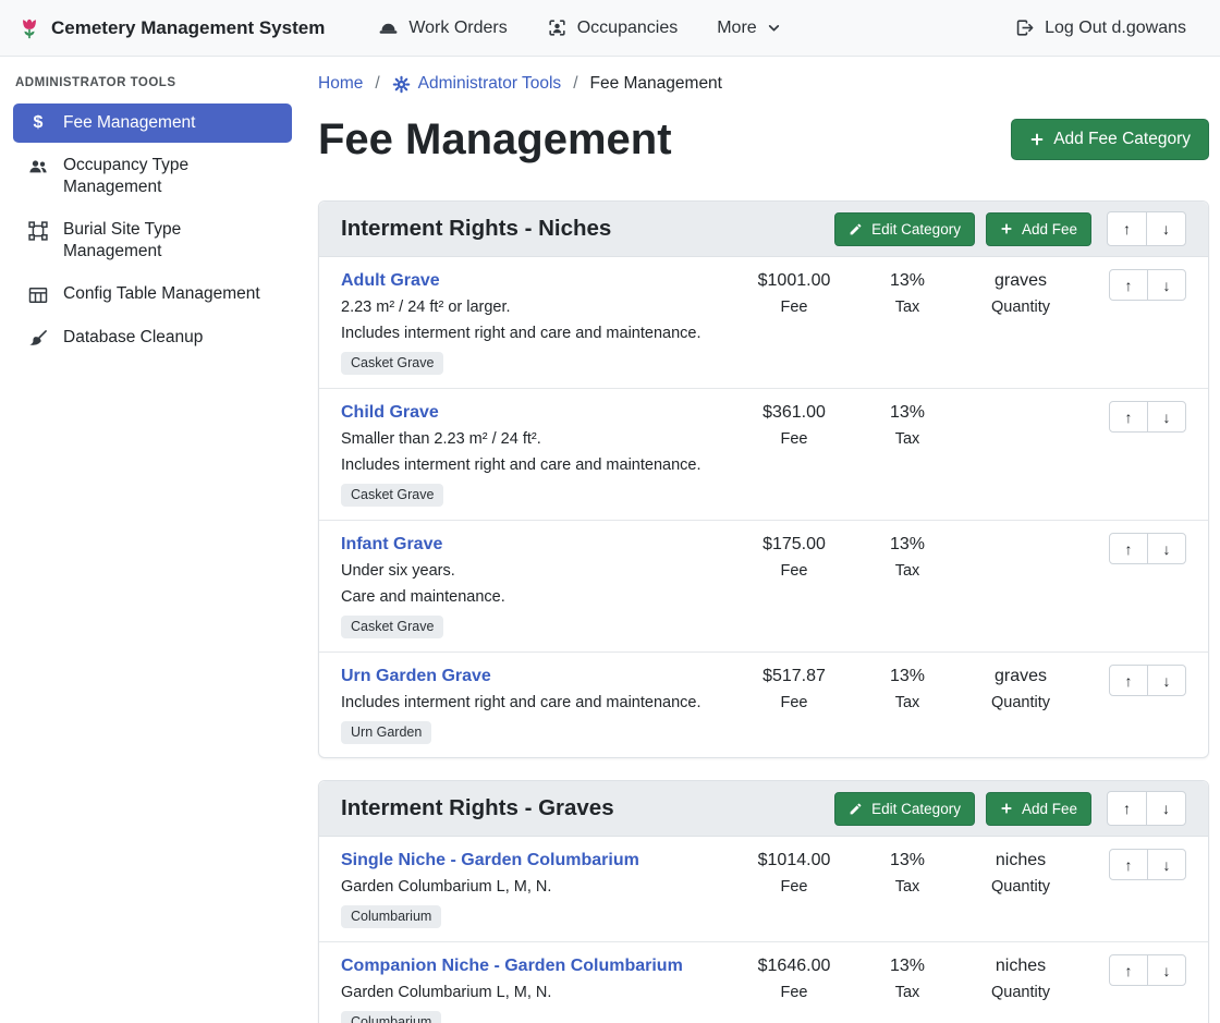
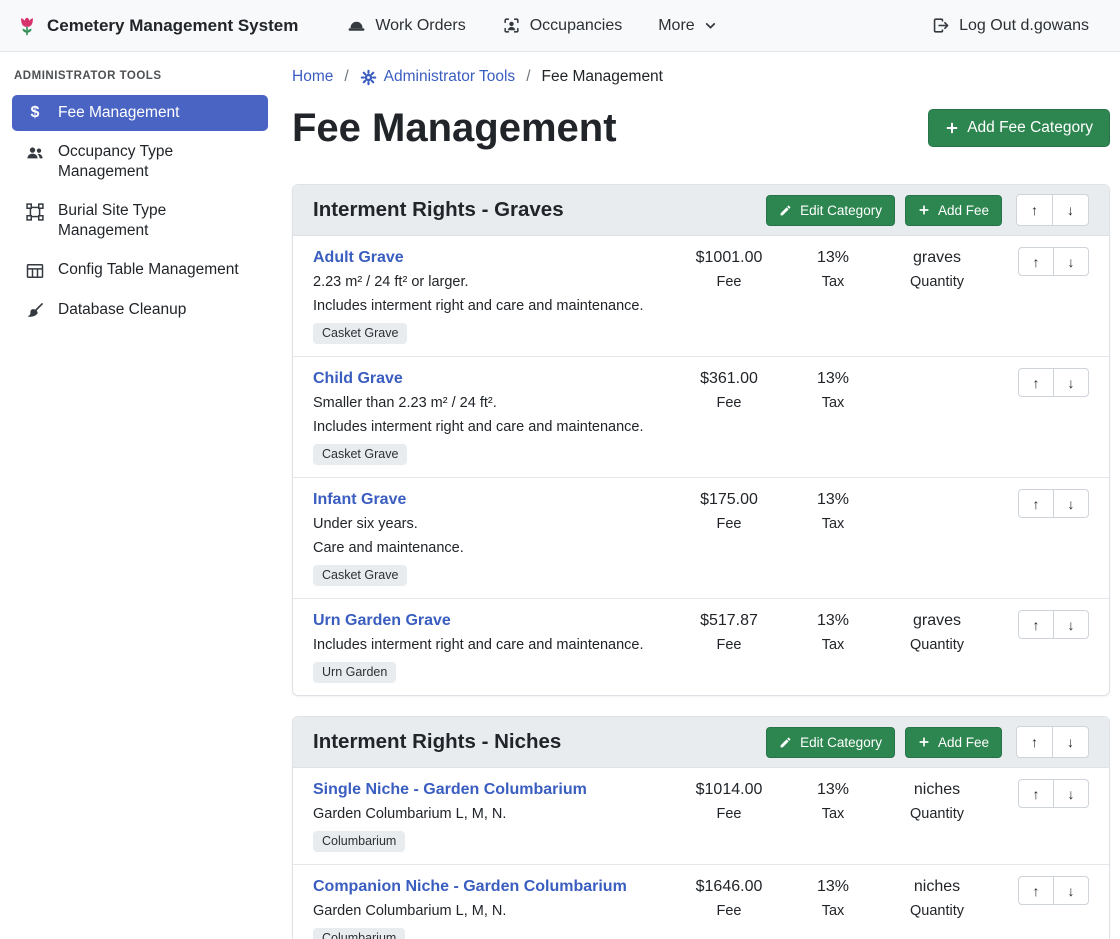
  Cemetery Management System
  Work Orders
  Occupancies
  More
  Log Out d.gowans
  ADMINISTRATOR TOOLS
  $
  Fee Management
  Occupancy Type Management
  Burial Site Type Management
  Config Table Management
  Database Cleanup
  Home
  /
  Administrator Tools
  /
  Fee Management
  Fee Management
  Add Fee Category
- Interment Rights - Niches
+ Interment Rights - Graves
  Edit Category
  Add Fee
  ↑
  ↓
  Adult Grave
  2.23 m² / 24 ft² or larger.
  Includes interment right and care and maintenance.
  Casket Grave
  $1001.00
  Fee
  13%
  Tax
  graves
  Quantity
  ↑
  ↓
  Child Grave
  Smaller than 2.23 m² / 24 ft².
  Includes interment right and care and maintenance.
  Casket Grave
  $361.00
  Fee
  13%
  Tax
  ↑
  ↓
  Infant Grave
  Under six years.
  Care and maintenance.
  Casket Grave
  $175.00
  Fee
  13%
  Tax
  ↑
  ↓
  Urn Garden Grave
  Includes interment right and care and maintenance.
  Urn Garden
  $517.87
  Fee
  13%
  Tax
  graves
  Quantity
  ↑
  ↓
- Interment Rights - Graves
+ Interment Rights - Niches
  Edit Category
  Add Fee
  ↑
  ↓
  Single Niche - Garden Columbarium
  Garden Columbarium L, M, N.
  Columbarium
  $1014.00
  Fee
  13%
  Tax
  niches
  Quantity
  ↑
  ↓
  Companion Niche - Garden Columbarium
  Garden Columbarium L, M, N.
  Columbarium
  $1646.00
  Fee
  13%
  Tax
  niches
  Quantity
  ↑
  ↓
